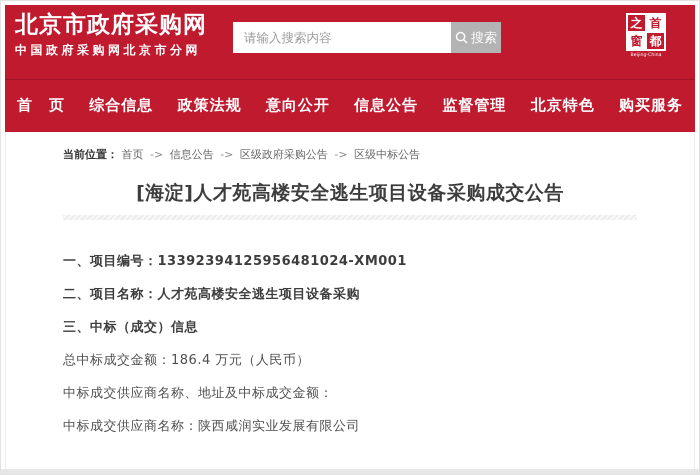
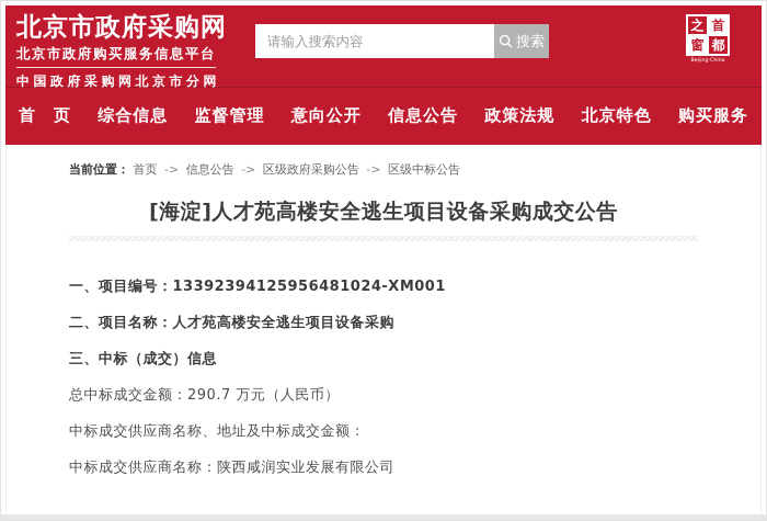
  北京市政府采购网
+ 北京市政府购买服务信息平台
  中国政府采购网北京市分网
  请输入搜索内容
  搜索
  之
  首
  窗
  都
  首 页
  综合信息
- 政策法规
+ 监督管理
  意向公开
  信息公告
- 监督管理
+ 政策法规
  北京特色
  购买服务
  当前位置： 首页 -> 信息公告 -> 区级政府采购公告 -> 区级中标公告
  [海淀]人才苑高楼安全逃生项目设备采购成交公告
  一、项目编号：13392394125956481024-XM001
  二、项目名称：人才苑高楼安全逃生项目设备采购
  三、中标（成交）信息
- 总中标成交金额：186.4 万元（人民币）
+ 总中标成交金额：290.7 万元（人民币）
  中标成交供应商名称、地址及中标成交金额：
  中标成交供应商名称：陕西咸润实业发展有限公司
